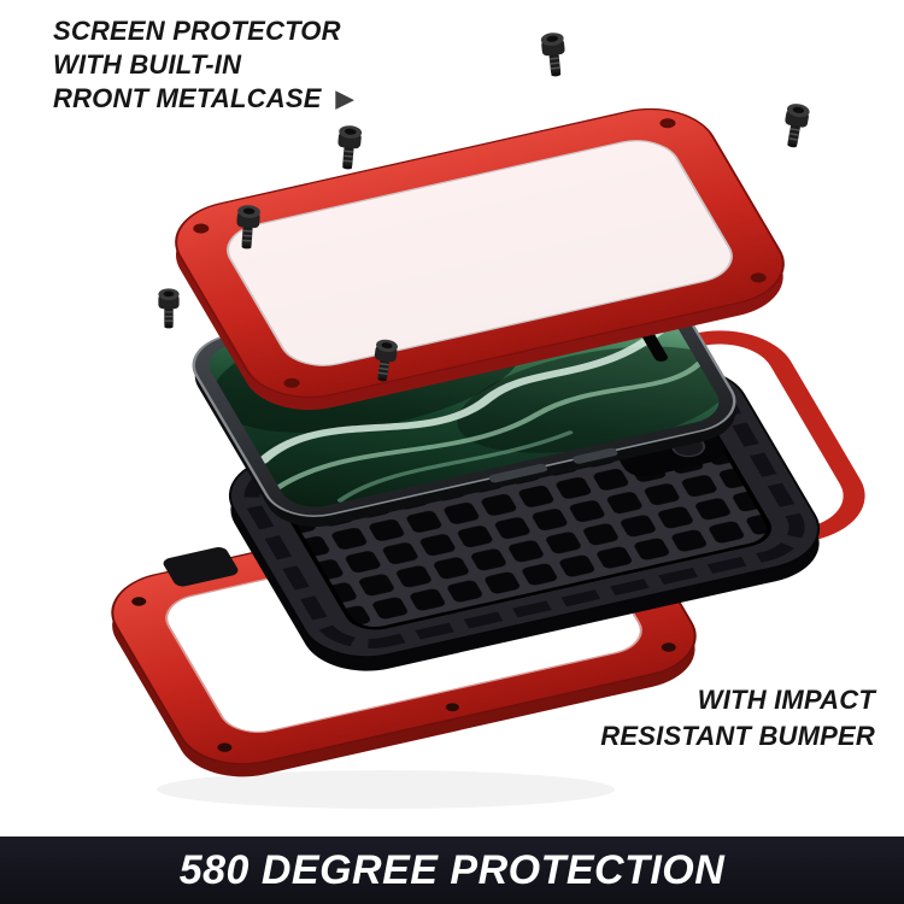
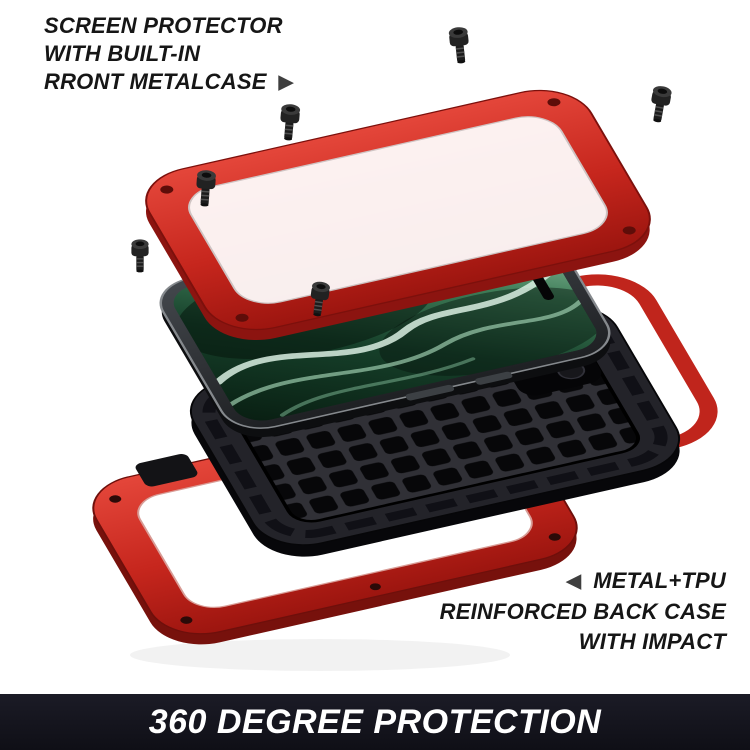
  SCREEN PROTECTOR
  WITH BUILT-IN
  RRONT METALCASE ▶
+ ◀ METAL+TPU
+ REINFORCED BACK CASE
  WITH IMPACT
- RESISTANT BUMPER
- 580 DEGREE PROTECTION
+ 360 DEGREE PROTECTION
